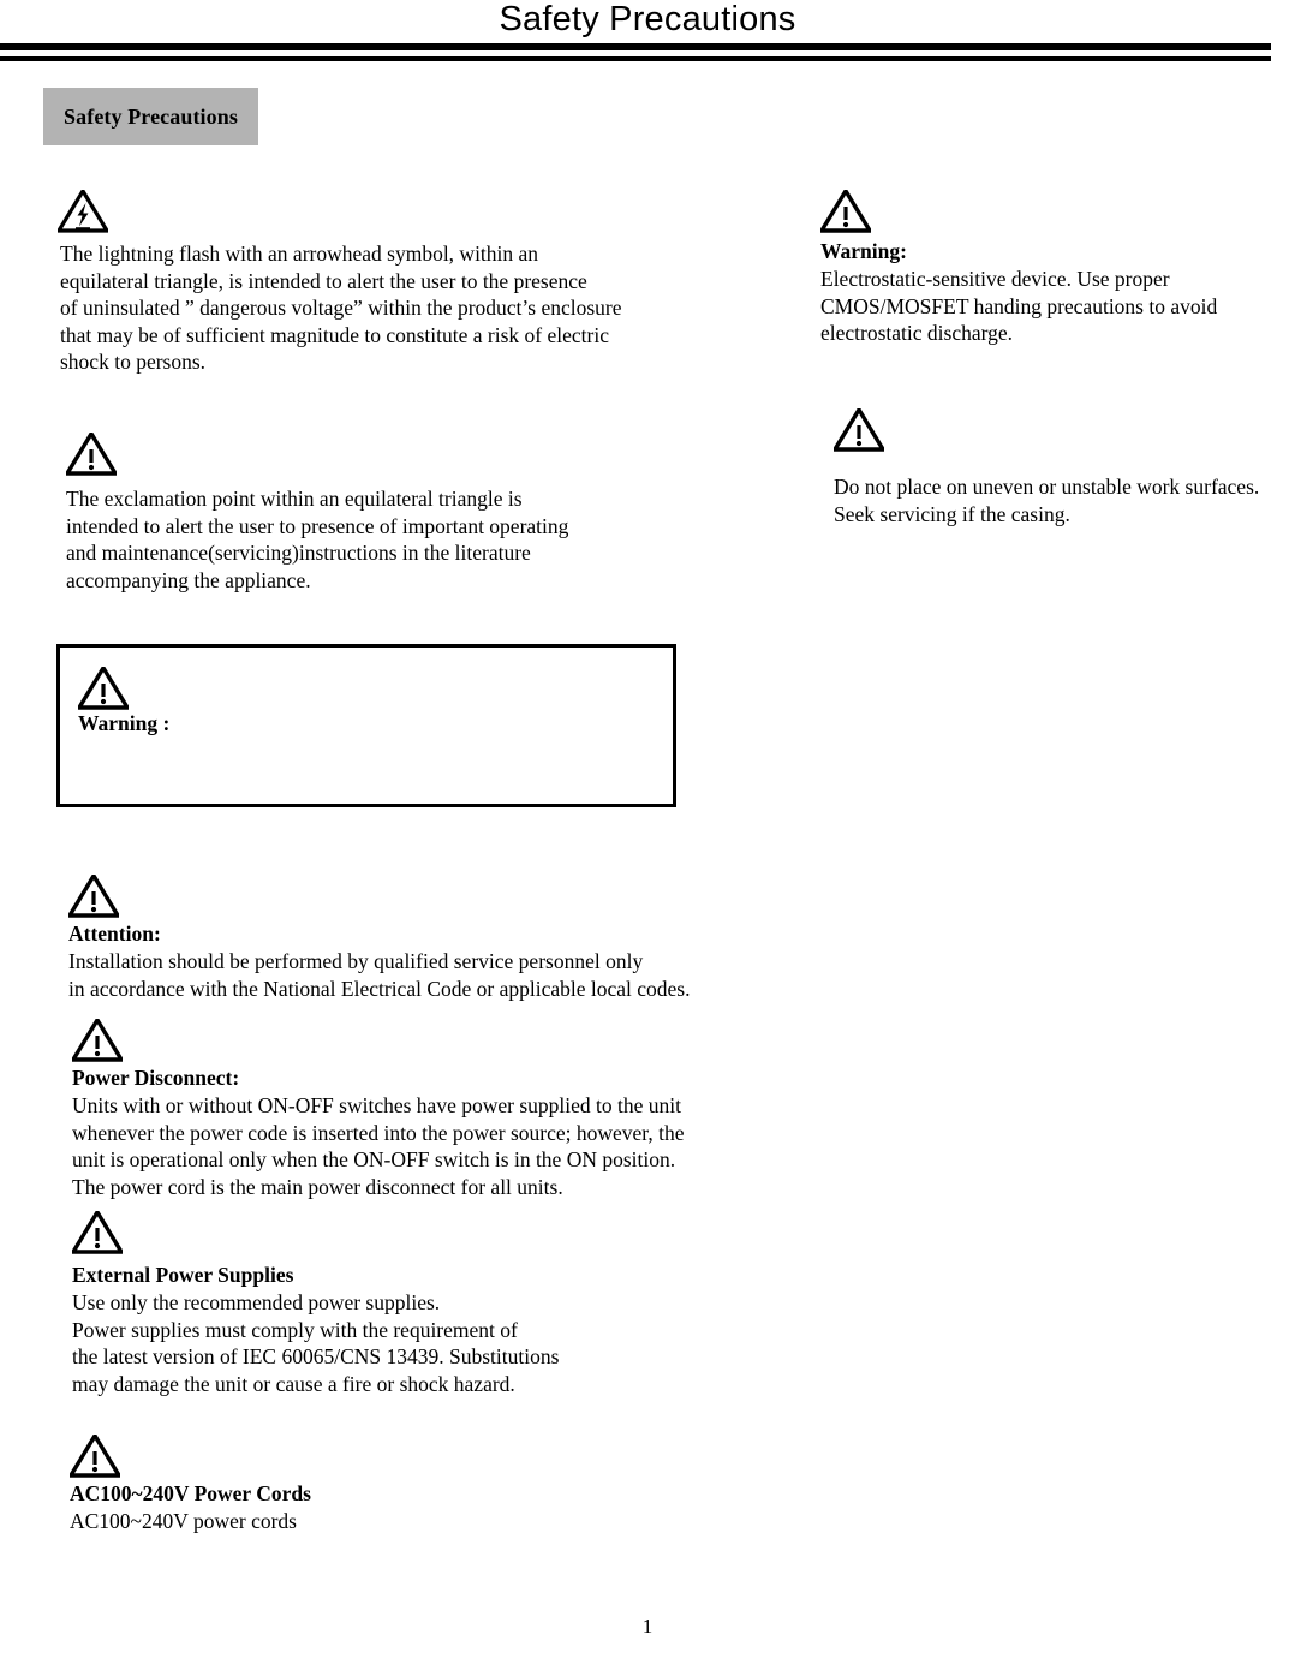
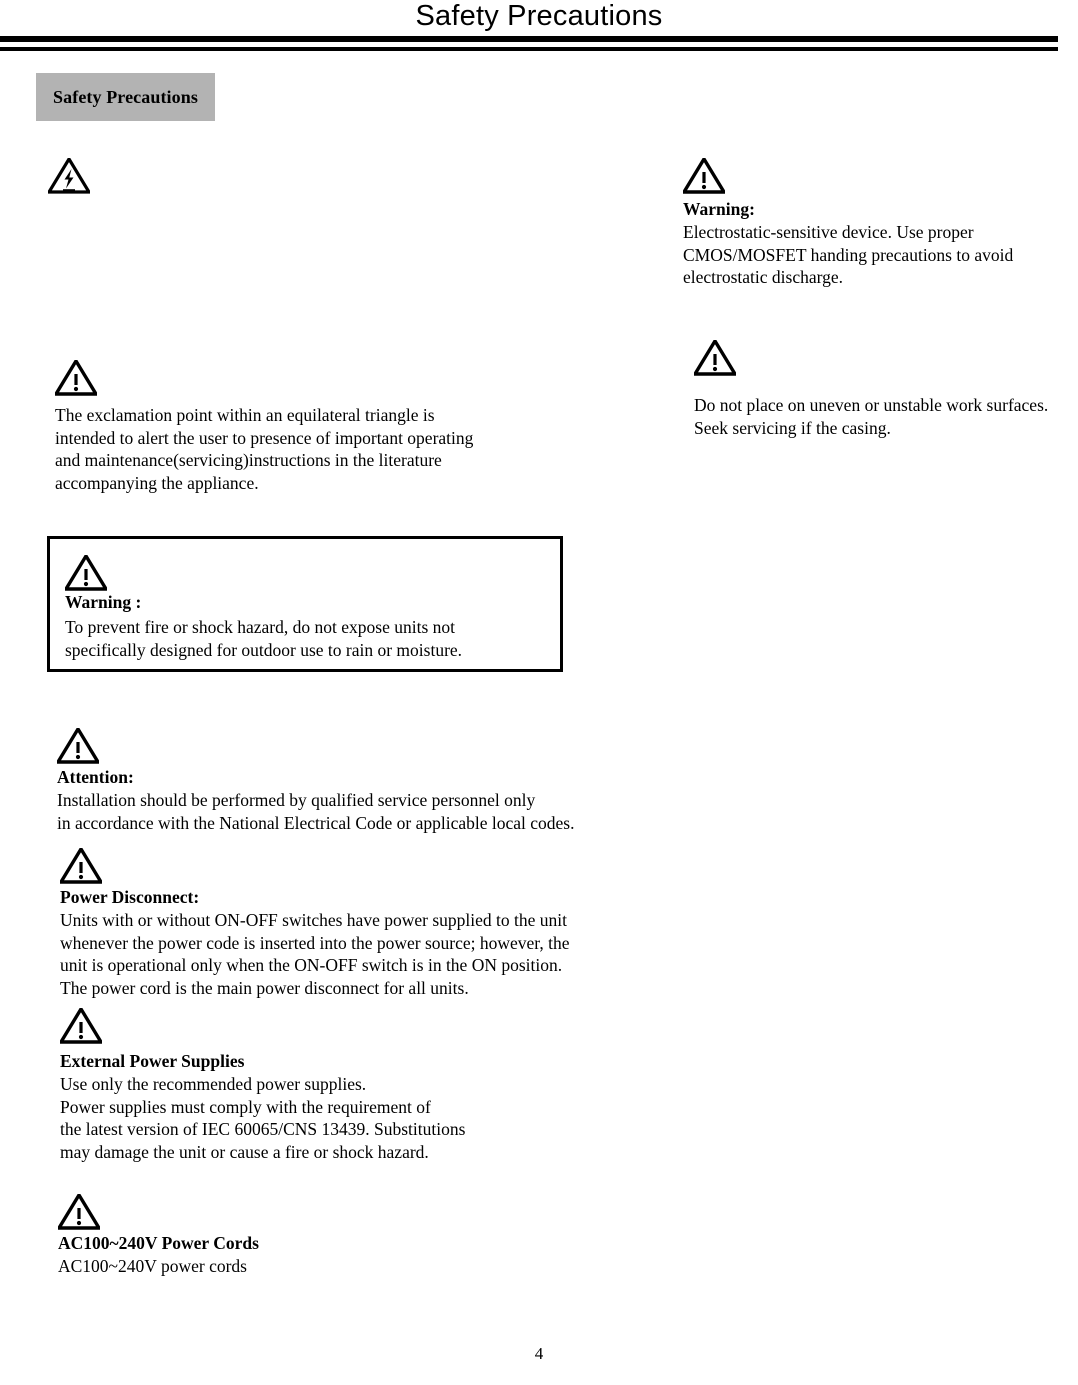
  Safety Precautions
  Safety Precautions
- The lightning flash with an arrowhead symbol, within an
- equilateral triangle, is intended to alert the user to the presence
- of uninsulated ” dangerous voltage” within the product’s enclosure
- that may be of sufficient magnitude to constitute a risk of electric
- shock to persons.
  The exclamation point within an equilateral triangle is
  intended to alert the user to presence of important operating
  and maintenance(servicing)instructions in the literature
  accompanying the appliance.
  Warning :
+ To prevent fire or shock hazard, do not expose units not
+ specifically designed for outdoor use to rain or moisture.
  Attention:
  Installation should be performed by qualified service personnel only
  in accordance with the National Electrical Code or applicable local codes.
  Power Disconnect:
  Units with or without ON-OFF switches have power supplied to the unit
  whenever the power code is inserted into the power source; however, the
  unit is operational only when the ON-OFF switch is in the ON position.
  The power cord is the main power disconnect for all units.
  External Power Supplies
  Use only the recommended power supplies.
  Power supplies must comply with the requirement of
  the latest version of IEC 60065/CNS 13439. Substitutions
  may damage the unit or cause a fire or shock hazard.
  AC100~240V Power Cords
  AC100~240V power cords
  Warning:
  Electrostatic-sensitive device. Use proper
  CMOS/MOSFET handing precautions to avoid
  electrostatic discharge.
  Do not place on uneven or unstable work surfaces.
  Seek servicing if the casing.
- 1
+ 4
